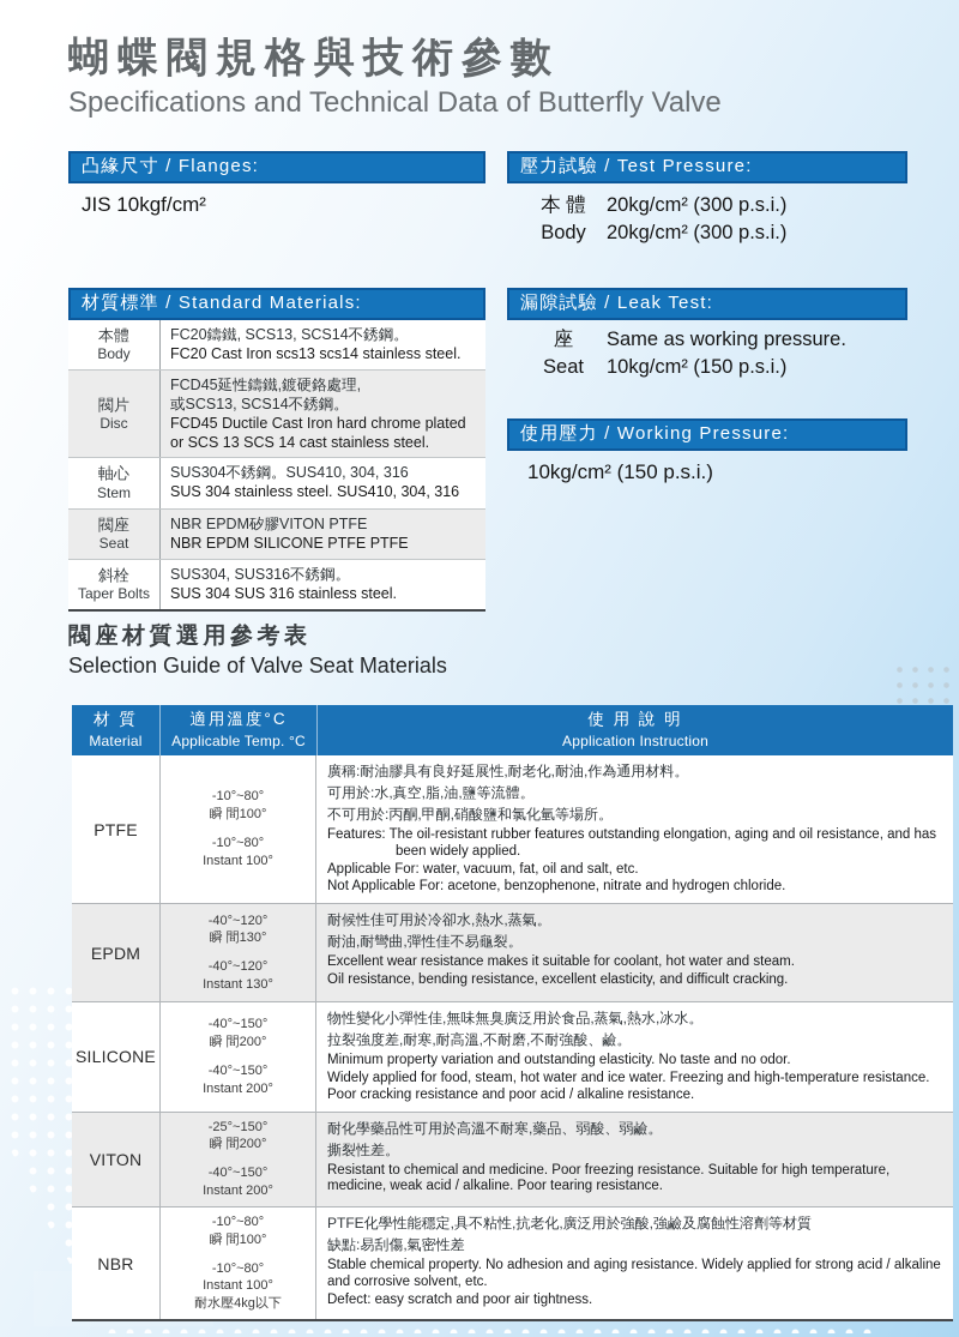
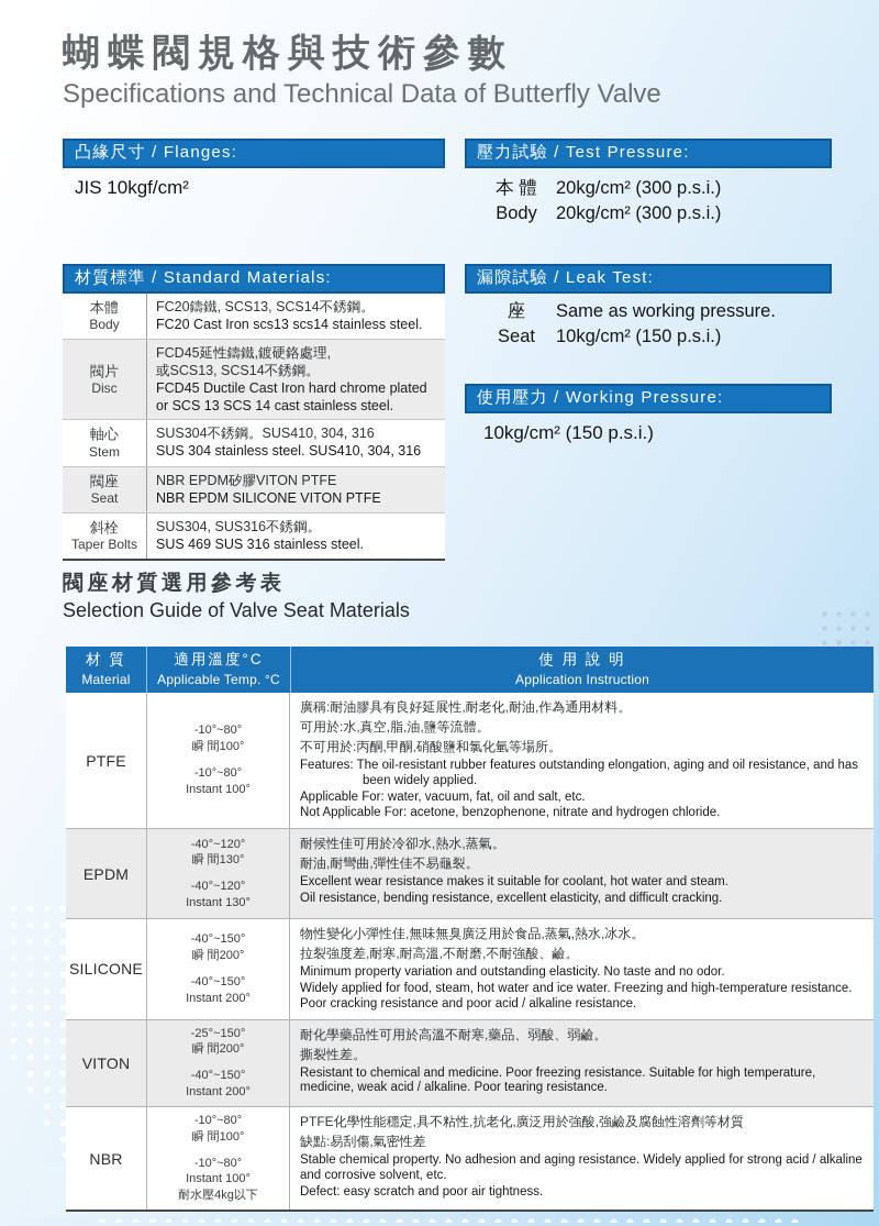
  蝴蝶閥規格與技術參數
  Specifications and Technical Data of Butterfly Valve
  凸緣尺寸 / Flanges:
  JIS 10kgf/cm²
  壓力試驗 / Test Pressure:
  本 體
  20kg/cm² (300 p.s.i.)
  Body
  20kg/cm² (300 p.s.i.)
  材質標準 / Standard Materials:
  本體
  Body
  FC20鑄鐵, SCS13, SCS14不銹鋼。
  FC20 Cast Iron scs13 scs14 stainless steel.
  閥片
  Disc
  FCD45延性鑄鐵,鍍硬鉻處理,
  或SCS13, SCS14不銹鋼。
  FCD45 Ductile Cast Iron hard chrome plated or SCS 13 SCS 14 cast stainless steel.
  軸心
  Stem
  SUS304不銹鋼。SUS410, 304, 316
  SUS 304 stainless steel. SUS410, 304, 316
  閥座
  Seat
  NBR EPDM矽膠VITON PTFE
- NBR EPDM SILICONE PTFE PTFE
+ NBR EPDM SILICONE VITON PTFE
  斜栓
  Taper Bolts
  SUS304, SUS316不銹鋼。
- SUS 304 SUS 316 stainless steel.
+ SUS 469 SUS 316 stainless steel.
  漏隙試驗 / Leak Test:
  座
  Same as working pressure.
  Seat
  10kg/cm² (150 p.s.i.)
  使用壓力 / Working Pressure:
  10kg/cm² (150 p.s.i.)
  閥座材質選用參考表
  Selection Guide of Valve Seat Materials
  材 質
  Material
  適用溫度°C
  Applicable Temp. °C
  使 用 說 明
  Application Instruction
  PTFE
  -10°~80°
  瞬 間100°
  -10°~80°
  Instant 100°
  廣稱:耐油膠具有良好延展性,耐老化,耐油,作為通用材料。
  可用於:水,真空,脂,油,鹽等流體。
  不可用於:丙酮,甲酮,硝酸鹽和氯化氫等場所。
  Features: The oil-resistant rubber features outstanding elongation, aging and oil resistance, and has been widely applied.
  Applicable For: water, vacuum, fat, oil and salt, etc.
  Not Applicable For: acetone, benzophenone, nitrate and hydrogen chloride.
  EPDM
  -40°~120°
  瞬 間130°
  -40°~120°
  Instant 130°
  耐候性佳可用於冷卻水,熱水,蒸氣。
  耐油,耐彎曲,彈性佳不易龜裂。
  Excellent wear resistance makes it suitable for coolant, hot water and steam.
  Oil resistance, bending resistance, excellent elasticity, and difficult cracking.
  SILICONE
  -40°~150°
  瞬 間200°
  -40°~150°
  Instant 200°
  物性變化小彈性佳,無味無臭廣泛用於食品,蒸氣,熱水,冰水。
  拉裂強度差,耐寒,耐高溫,不耐磨,不耐強酸、鹼。
  Minimum property variation and outstanding elasticity. No taste and no odor.
  Widely applied for food, steam, hot water and ice water. Freezing and high-temperature resistance. Poor cracking resistance and poor acid / alkaline resistance.
  VITON
  -25°~150°
  瞬 間200°
  -40°~150°
  Instant 200°
  耐化學藥品性可用於高溫不耐寒,藥品、弱酸、弱鹼。
  撕裂性差。
  Resistant to chemical and medicine. Poor freezing resistance. Suitable for high temperature, medicine, weak acid / alkaline. Poor tearing resistance.
  NBR
  -10°~80°
  瞬 間100°
  -10°~80°
  Instant 100°
  耐水壓4kg以下
  PTFE化學性能穩定,具不粘性,抗老化,廣泛用於強酸,強鹼及腐蝕性溶劑等材質
  缺點:易刮傷,氣密性差
  Stable chemical property. No adhesion and aging resistance. Widely applied for strong acid / alkaline and corrosive solvent, etc.
  Defect: easy scratch and poor air tightness.
